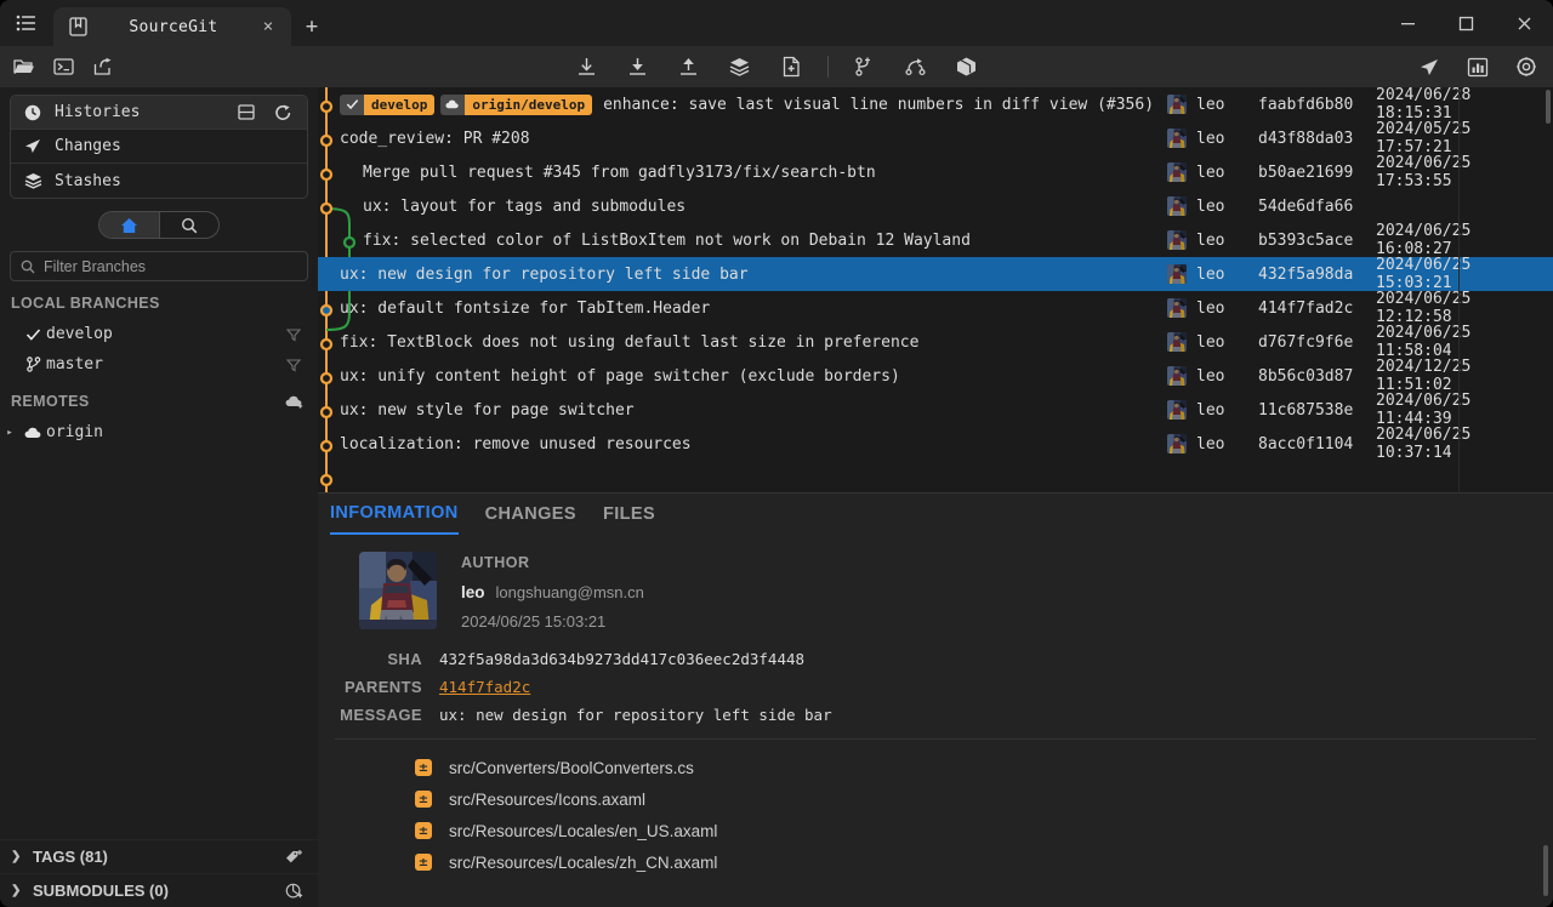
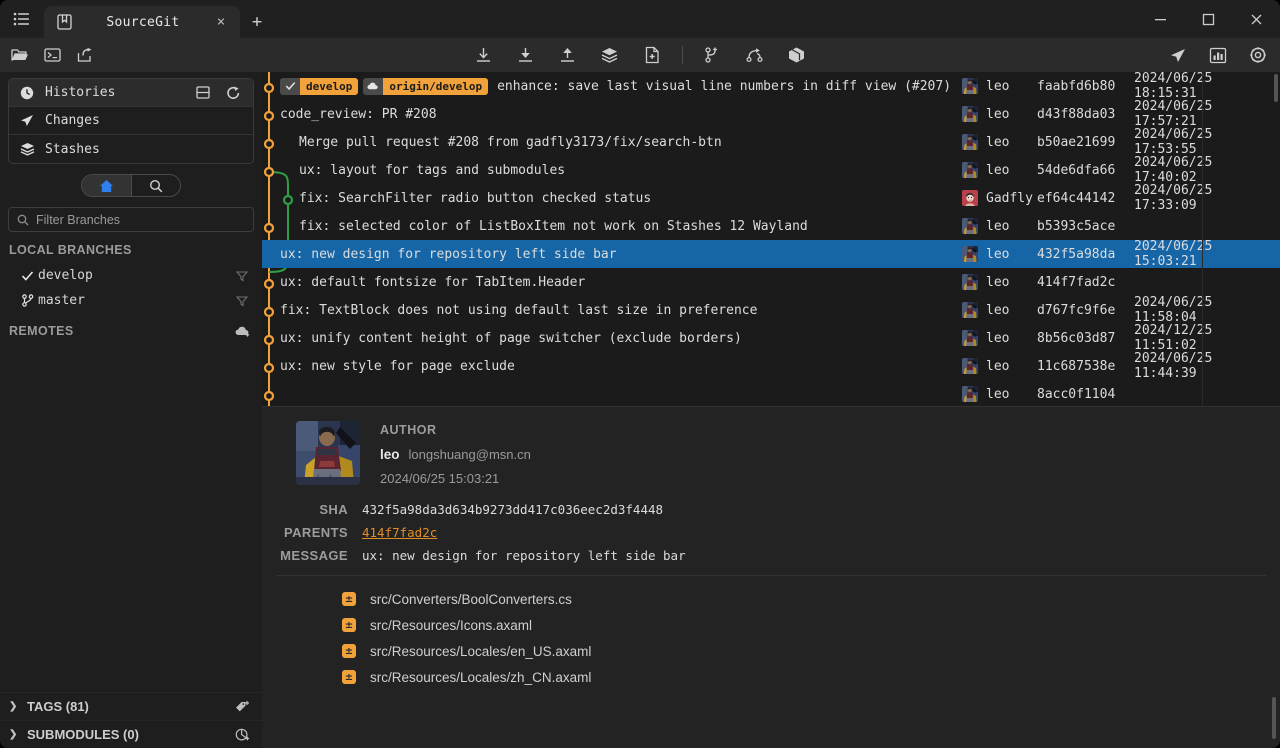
  SourceGit
  ×
  +
  Histories
  Changes
  Stashes
  Filter Branches
  LOCAL BRANCHES
  develop
  master
  REMOTES
- ▸
- origin
  ❯
  TAGS (81)
  ❯
  SUBMODULES (0)
  develop
  origin/develop
- enhance: save last visual line numbers in diff view (#356)
+ enhance: save last visual line numbers in diff view (#207)
  leo
  faabfd6b80
- 2024/06/28 18:15:31
+ 2024/06/25 18:15:31
  code_review: PR #208
  leo
  d43f88da03
- 2024/05/25 17:57:21
+ 2024/06/25 17:57:21
- Merge pull request #345 from gadfly3173/fix/search-btn
+ Merge pull request #208 from gadfly3173/fix/search-btn
  leo
  b50ae21699
  2024/06/25 17:53:55
  ux: layout for tags and submodules
  leo
  54de6dfa66
+ 2024/06/25 17:40:02
+ fix: SearchFilter radio button checked status
+ Gadfly
+ ef64c44142
+ 2024/06/25 17:33:09
- fix: selected color of ListBoxItem not work on Debain 12 Wayland
+ fix: selected color of ListBoxItem not work on Stashes 12 Wayland
  leo
  b5393c5ace
- 2024/06/25 16:08:27
  ux: new design for repository left side bar
  leo
  432f5a98da
  2024/06/25 15:03:21
  ux: default fontsize for TabItem.Header
  leo
  414f7fad2c
- 2024/06/25 12:12:58
  fix: TextBlock does not using default last size in preference
  leo
  d767fc9f6e
  2024/06/25 11:58:04
  ux: unify content height of page switcher (exclude borders)
  leo
  8b56c03d87
  2024/12/25 11:51:02
- ux: new style for page switcher
+ ux: new style for page exclude
  leo
  11c687538e
  2024/06/25 11:44:39
- localization: remove unused resources
  leo
  8acc0f1104
- 2024/06/25 10:37:14
- INFORMATION
- CHANGES
- FILES
  AUTHOR
  leo
  longshuang@msn.cn
  2024/06/25 15:03:21
  SHA
  432f5a98da3d634b9273dd417c036eec2d3f4448
  PARENTS
  414f7fad2c
  MESSAGE
  ux: new design for repository left side bar
  ±
  src/Converters/BoolConverters.cs
  ±
  src/Resources/Icons.axaml
  ±
  src/Resources/Locales/en_US.axaml
  ±
  src/Resources/Locales/zh_CN.axaml
